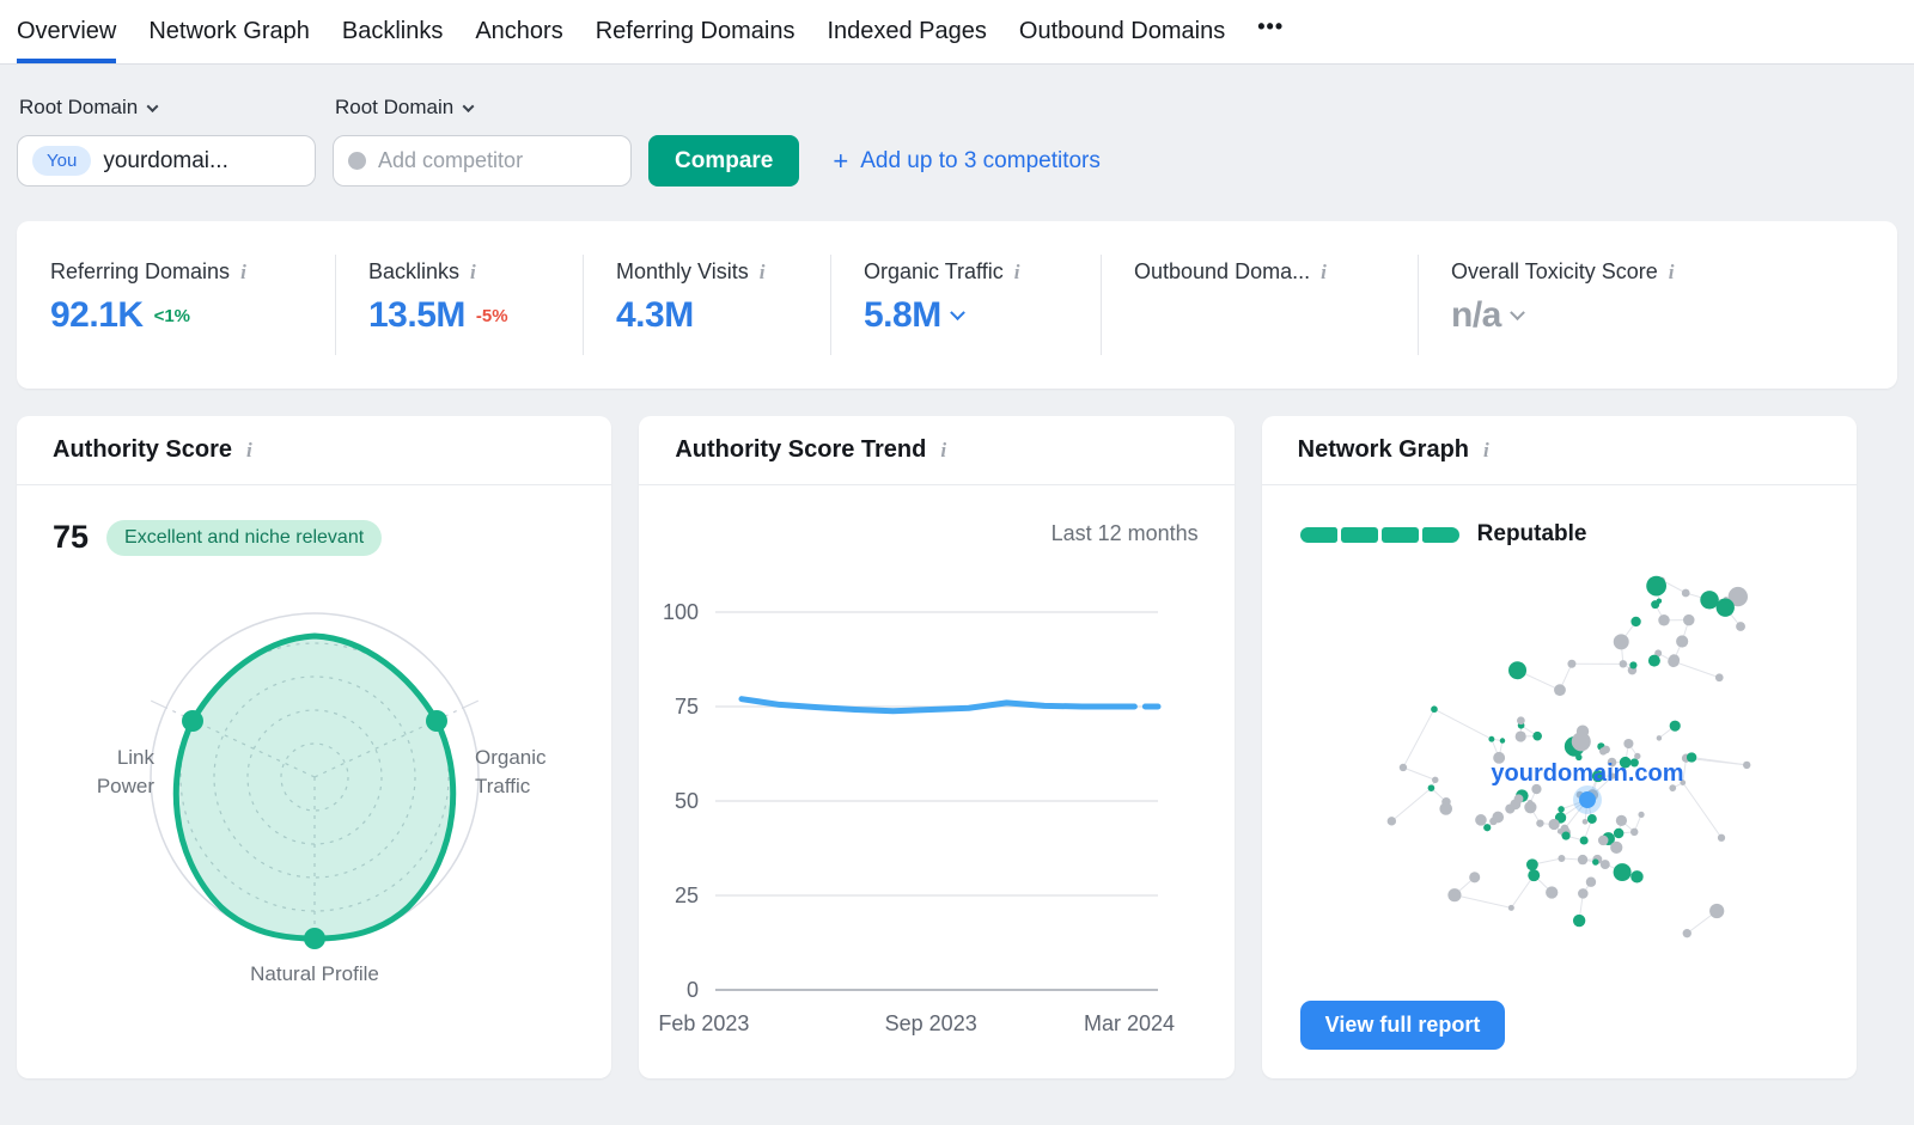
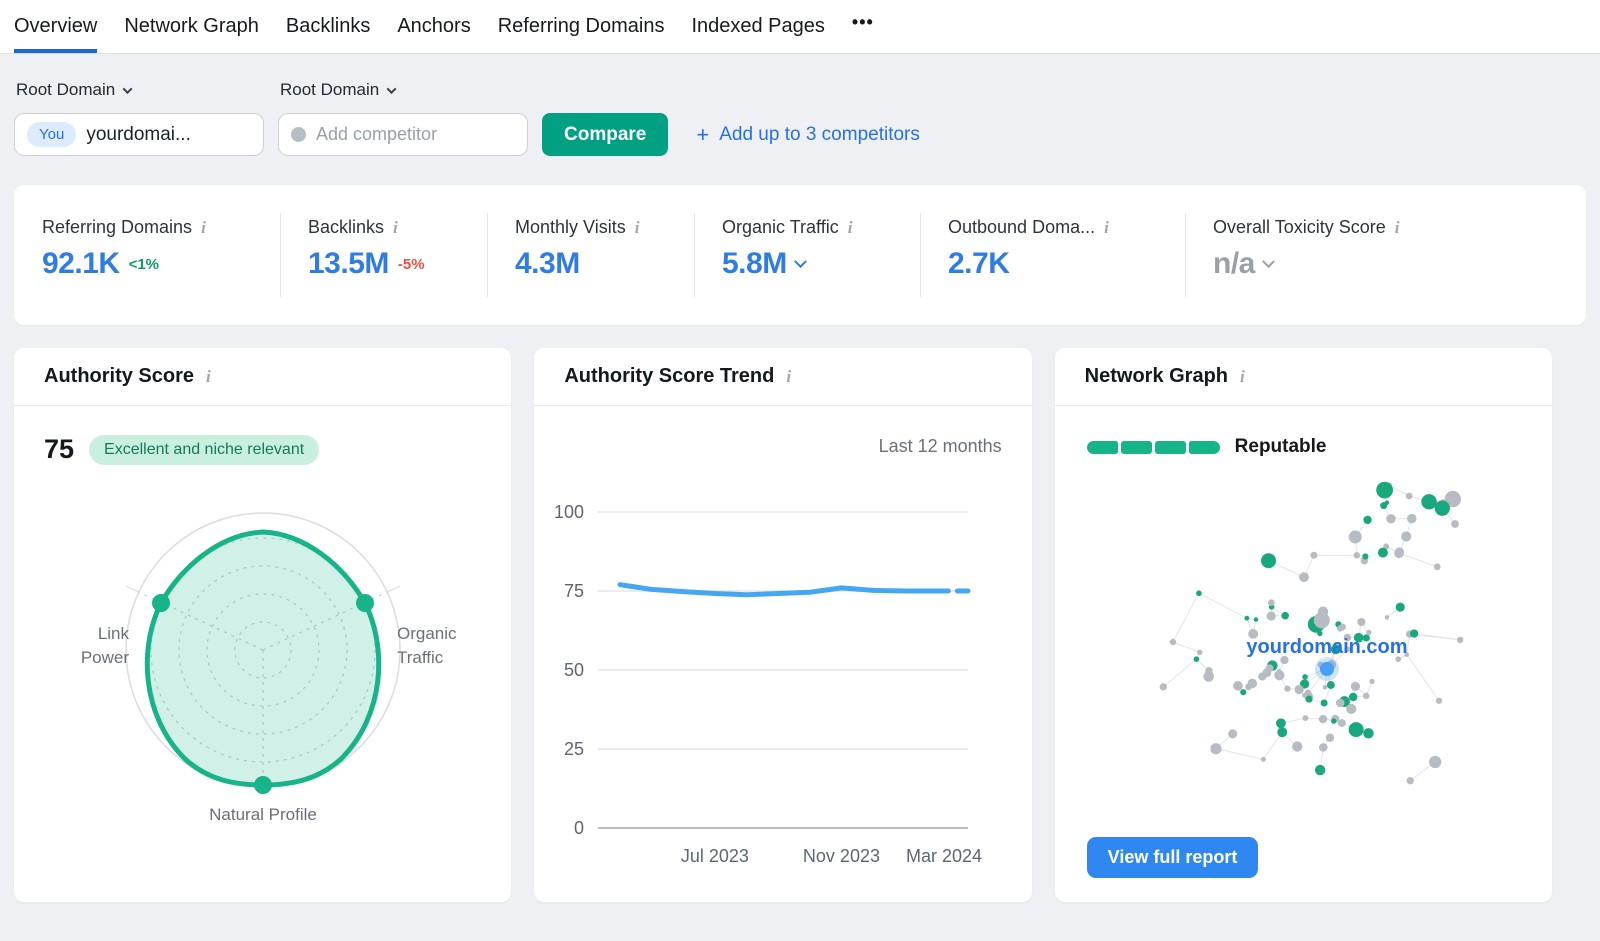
  Overview
  Network Graph
  Backlinks
  Anchors
  Referring Domains
  Indexed Pages
- Outbound Domains
  •••
  Root Domain
  You
  yourdomai...
  Root Domain
  Add competitor
  Compare
  +
  Add up to 3 competitors
  Referring Domains
  i
  92.1K
  <1%
  Backlinks
  i
  13.5M
  -5%
  Monthly Visits
  i
  4.3M
  Organic Traffic
  i
  5.8M
  Outbound Doma...
  i
+ 2.7K
  Overall Toxicity Score
  i
  n/a
  Authority Score
  i
  75
  Excellent and niche relevant
  Link Power
  Organic Traffic
  Natural Profile
  Authority Score Trend
  i
  Last 12 months
  100
  75
  50
  25
  0
- Feb 2023
+ Jul 2023
- Sep 2023
+ Nov 2023
  Mar 2024
  Network Graph
  i
  Reputable
  yourdomain.com
  View full report
